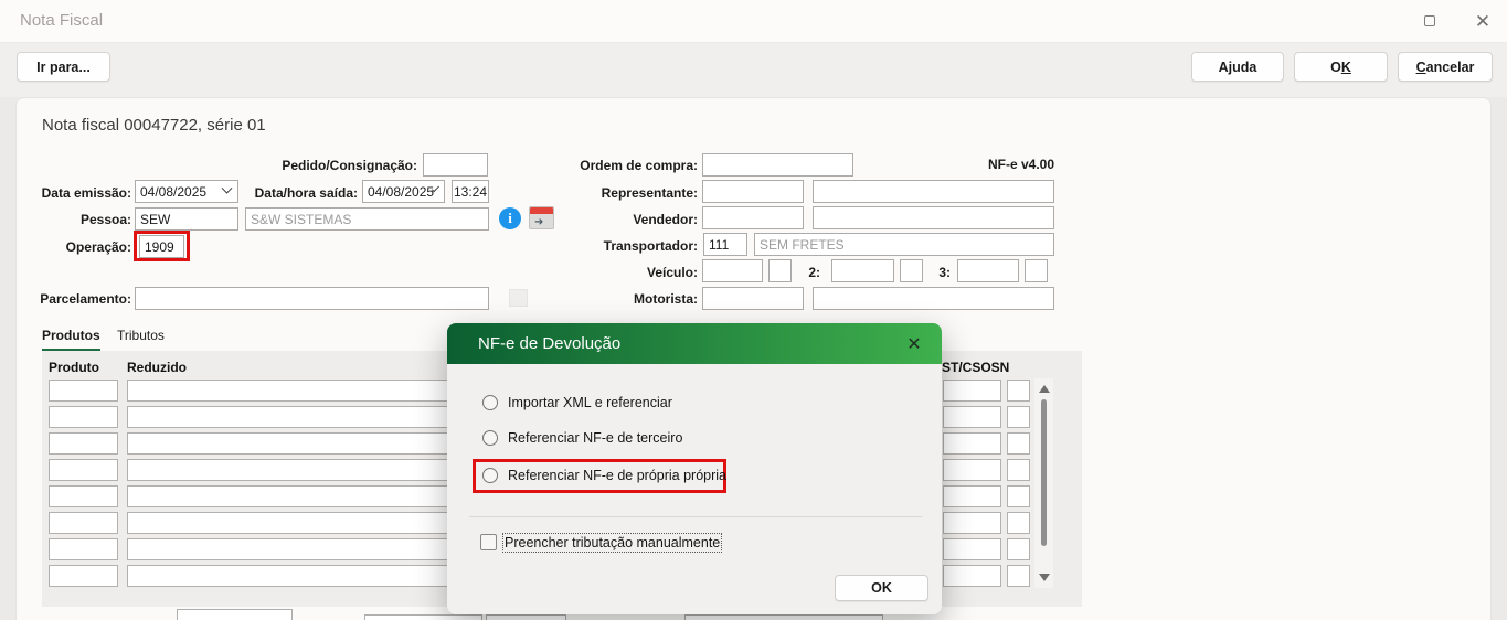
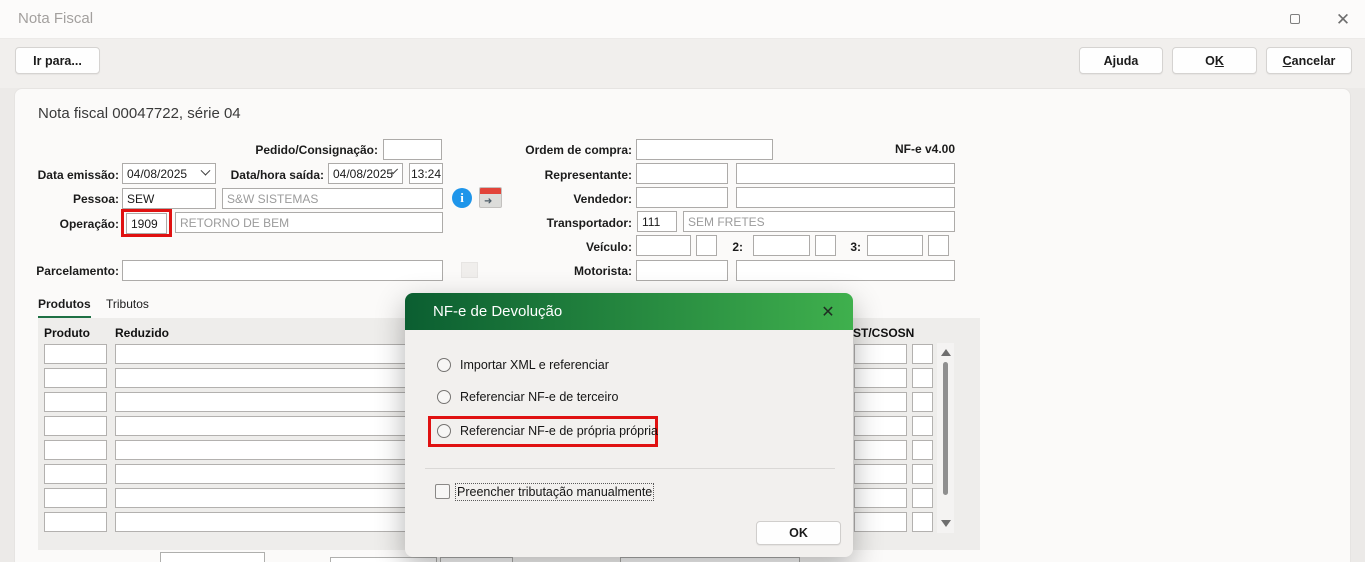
  Nota Fiscal
  ✕
  Ir para...
  Ajuda
  OK
  Cancelar
- Nota fiscal 00047722, série 01
+ Nota fiscal 00047722, série 04
  Pedido/Consignação:
  Data emissão:
  04/08/2025
  Data/hora saída:
  04/08/2025
  13:24
  Pessoa:
  SEW
  S&W SISTEMAS
  i
  ➜
  Operação:
  1909
+ RETORNO DE BEM
  Parcelamento:
  Ordem de compra:
  NF-e v4.00
  Representante:
  Vendedor:
  Transportador:
  111
  SEM FRETES
  Veículo:
  2:
  3:
  Motorista:
  Produtos
  Tributos
  Produto
  Reduzido
  ST/CSOSN
  NF-e de Devolução
  ✕
  Importar XML e referenciar
  Referenciar NF-e de terceiro
  Referenciar NF-e de própria própria
  Preencher tributação manualmente
  OK
